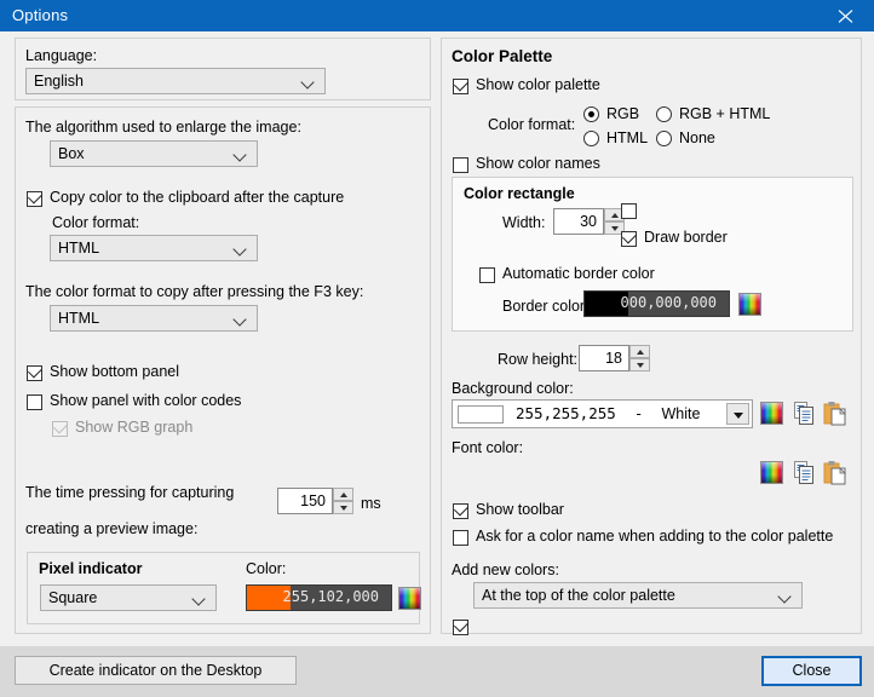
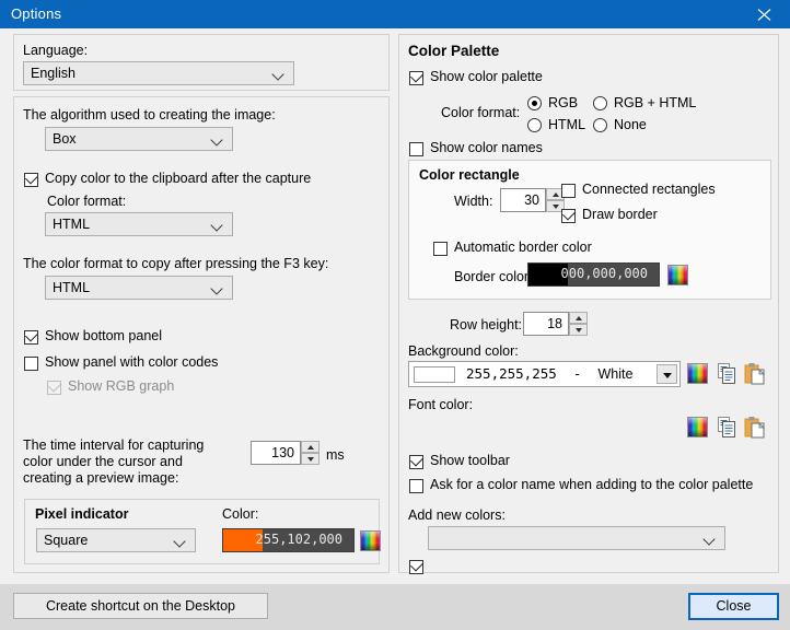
  Options
  Language:
  English
- The algorithm used to enlarge the image:
+ The algorithm used to creating the image:
  Box
  Copy color to the clipboard after the capture
  Color format:
  HTML
  The color format to copy after pressing the F3 key:
  HTML
  Show bottom panel
  Show panel with color codes
  Show RGB graph
- The time pressing for capturing
+ The time interval for capturing
+ color under the cursor and
  creating a preview image:
- 150
+ 130
  ms
  Pixel indicator
  Square
  Color:
  255,102,000
  Color Palette
  Show color palette
  Color format:
  RGB
  RGB + HTML
  HTML
  None
  Show color names
  Color rectangle
  Width:
  30
+ Connected rectangles
  Draw border
  Automatic border color
  Border color
  000,000,000
  Row height:
  18
  Background color:
  255,255,255 - White
  Font color:
  Show toolbar
  Ask for a color name when adding to the color palette
  Add new colors:
- At the top of the color palette
- Create indicator on the Desktop
+ Create shortcut on the Desktop
  Close
